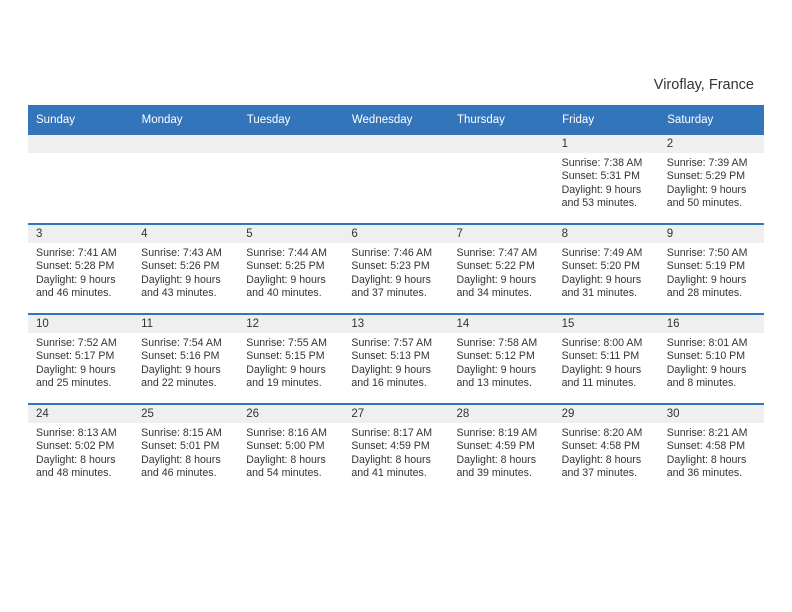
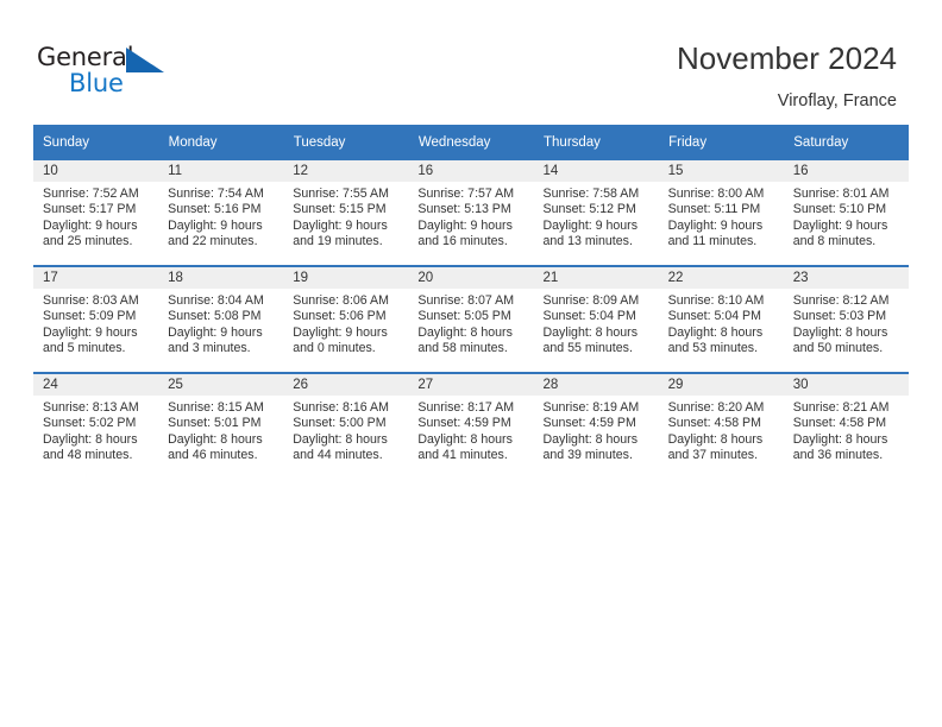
+ General
+ Blue
+ November 2024
  Viroflay, France
  Sunday	Monday	Tuesday	Wednesday	Thursday	Friday	Saturday
- 					1Sunrise: 7:38 AMSunset: 5:31 PMDaylight: 9 hoursand 53 minutes.	2Sunrise: 7:39 AMSunset: 5:29 PMDaylight: 9 hoursand 50 minutes.
- 3Sunrise: 7:41 AMSunset: 5:28 PMDaylight: 9 hoursand 46 minutes.	4Sunrise: 7:43 AMSunset: 5:26 PMDaylight: 9 hoursand 43 minutes.	5Sunrise: 7:44 AMSunset: 5:25 PMDaylight: 9 hoursand 40 minutes.	6Sunrise: 7:46 AMSunset: 5:23 PMDaylight: 9 hoursand 37 minutes.	7Sunrise: 7:47 AMSunset: 5:22 PMDaylight: 9 hoursand 34 minutes.	8Sunrise: 7:49 AMSunset: 5:20 PMDaylight: 9 hoursand 31 minutes.	9Sunrise: 7:50 AMSunset: 5:19 PMDaylight: 9 hoursand 28 minutes.
- 10Sunrise: 7:52 AMSunset: 5:17 PMDaylight: 9 hoursand 25 minutes.	11Sunrise: 7:54 AMSunset: 5:16 PMDaylight: 9 hoursand 22 minutes.	12Sunrise: 7:55 AMSunset: 5:15 PMDaylight: 9 hoursand 19 minutes.	13Sunrise: 7:57 AMSunset: 5:13 PMDaylight: 9 hoursand 16 minutes.	14Sunrise: 7:58 AMSunset: 5:12 PMDaylight: 9 hoursand 13 minutes.	15Sunrise: 8:00 AMSunset: 5:11 PMDaylight: 9 hoursand 11 minutes.	16Sunrise: 8:01 AMSunset: 5:10 PMDaylight: 9 hoursand 8 minutes.
+ 10Sunrise: 7:52 AMSunset: 5:17 PMDaylight: 9 hoursand 25 minutes.	11Sunrise: 7:54 AMSunset: 5:16 PMDaylight: 9 hoursand 22 minutes.	12Sunrise: 7:55 AMSunset: 5:15 PMDaylight: 9 hoursand 19 minutes.	16Sunrise: 7:57 AMSunset: 5:13 PMDaylight: 9 hoursand 16 minutes.	14Sunrise: 7:58 AMSunset: 5:12 PMDaylight: 9 hoursand 13 minutes.	15Sunrise: 8:00 AMSunset: 5:11 PMDaylight: 9 hoursand 11 minutes.	16Sunrise: 8:01 AMSunset: 5:10 PMDaylight: 9 hoursand 8 minutes.
+ 17Sunrise: 8:03 AMSunset: 5:09 PMDaylight: 9 hoursand 5 minutes.	18Sunrise: 8:04 AMSunset: 5:08 PMDaylight: 9 hoursand 3 minutes.	19Sunrise: 8:06 AMSunset: 5:06 PMDaylight: 9 hoursand 0 minutes.	20Sunrise: 8:07 AMSunset: 5:05 PMDaylight: 8 hoursand 58 minutes.	21Sunrise: 8:09 AMSunset: 5:04 PMDaylight: 8 hoursand 55 minutes.	22Sunrise: 8:10 AMSunset: 5:04 PMDaylight: 8 hoursand 53 minutes.	23Sunrise: 8:12 AMSunset: 5:03 PMDaylight: 8 hoursand 50 minutes.
- 24Sunrise: 8:13 AMSunset: 5:02 PMDaylight: 8 hoursand 48 minutes.	25Sunrise: 8:15 AMSunset: 5:01 PMDaylight: 8 hoursand 46 minutes.	26Sunrise: 8:16 AMSunset: 5:00 PMDaylight: 8 hoursand 54 minutes.	27Sunrise: 8:17 AMSunset: 4:59 PMDaylight: 8 hoursand 41 minutes.	28Sunrise: 8:19 AMSunset: 4:59 PMDaylight: 8 hoursand 39 minutes.	29Sunrise: 8:20 AMSunset: 4:58 PMDaylight: 8 hoursand 37 minutes.	30Sunrise: 8:21 AMSunset: 4:58 PMDaylight: 8 hoursand 36 minutes.
+ 24Sunrise: 8:13 AMSunset: 5:02 PMDaylight: 8 hoursand 48 minutes.	25Sunrise: 8:15 AMSunset: 5:01 PMDaylight: 8 hoursand 46 minutes.	26Sunrise: 8:16 AMSunset: 5:00 PMDaylight: 8 hoursand 44 minutes.	27Sunrise: 8:17 AMSunset: 4:59 PMDaylight: 8 hoursand 41 minutes.	28Sunrise: 8:19 AMSunset: 4:59 PMDaylight: 8 hoursand 39 minutes.	29Sunrise: 8:20 AMSunset: 4:58 PMDaylight: 8 hoursand 37 minutes.	30Sunrise: 8:21 AMSunset: 4:58 PMDaylight: 8 hoursand 36 minutes.
